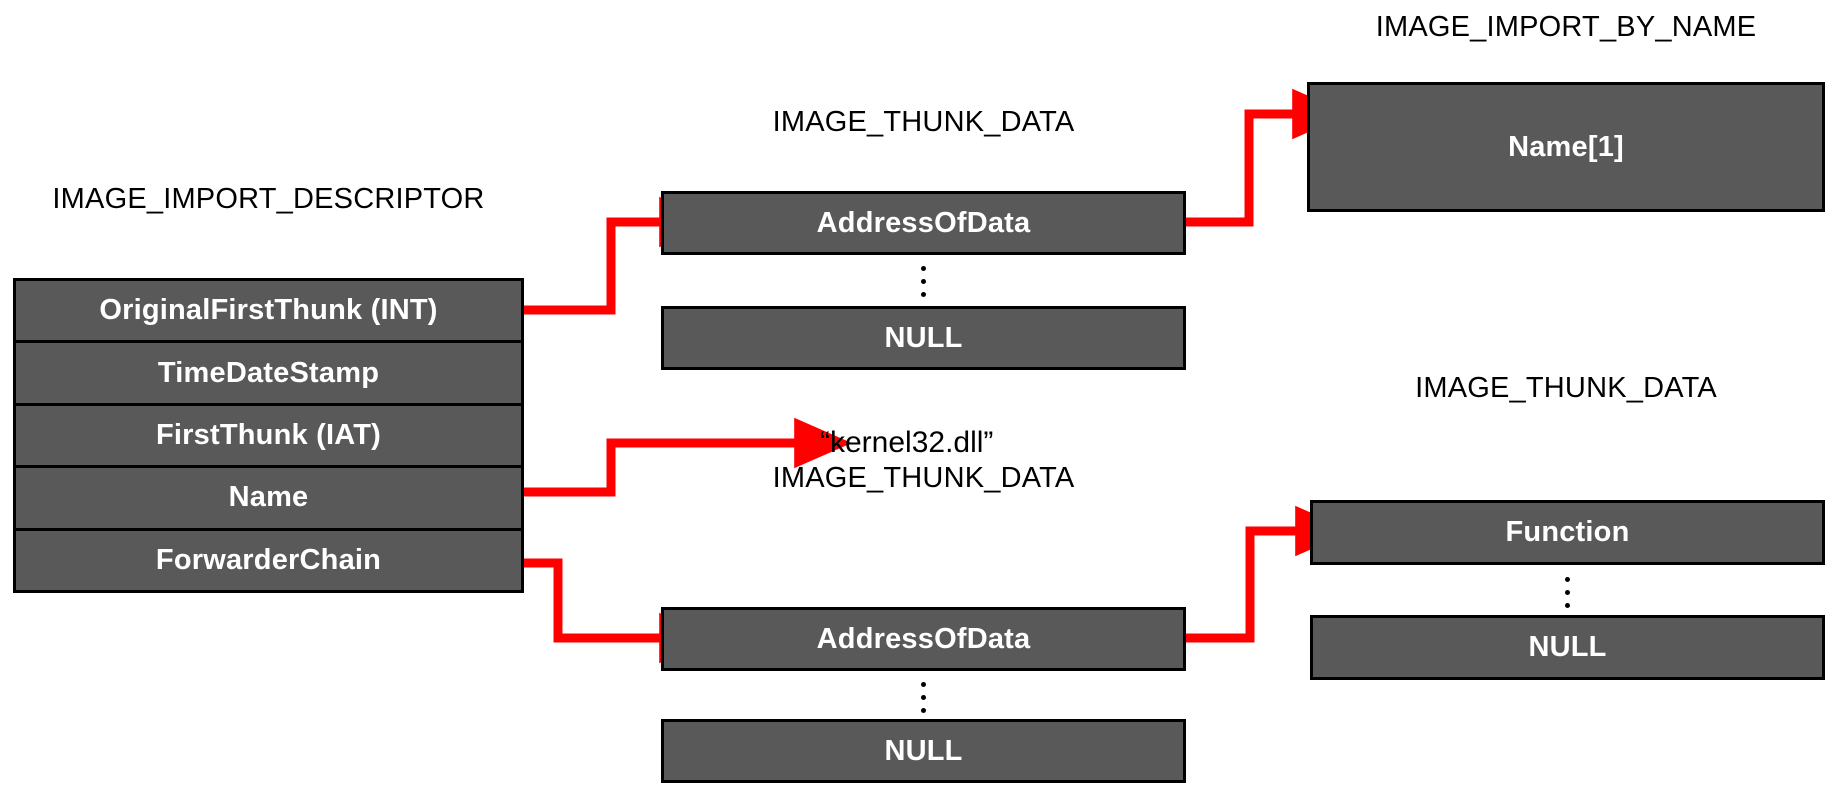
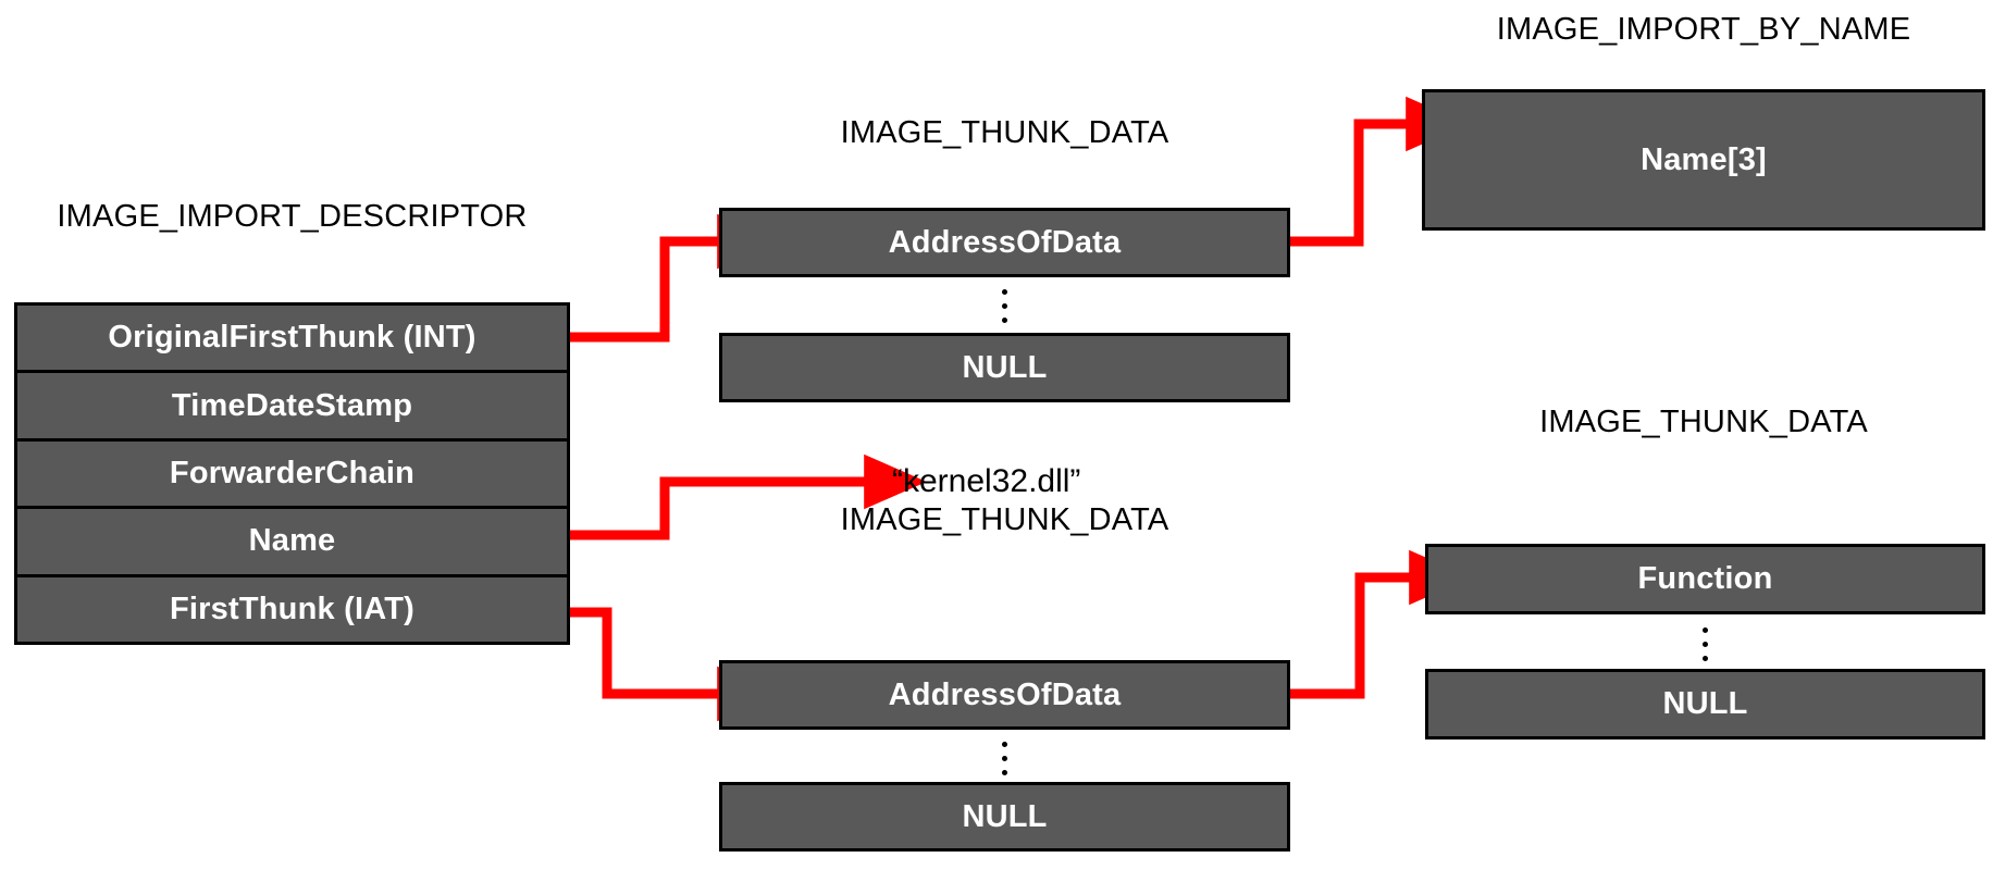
  IMAGE_IMPORT_DESCRIPTOR
  OriginalFirstThunk (INT)
  TimeDateStamp
- FirstThunk (IAT)
+ ForwarderChain
  Name
- ForwarderChain
+ FirstThunk (IAT)
  IMAGE_THUNK_DATA
  AddressOfData
  NULL
  IMAGE_IMPORT_BY_NAME
- Name[1]
+ Name[3]
  “kernel32.dll”
  IMAGE_THUNK_DATA
  AddressOfData
  NULL
  IMAGE_THUNK_DATA
  Function
  NULL
